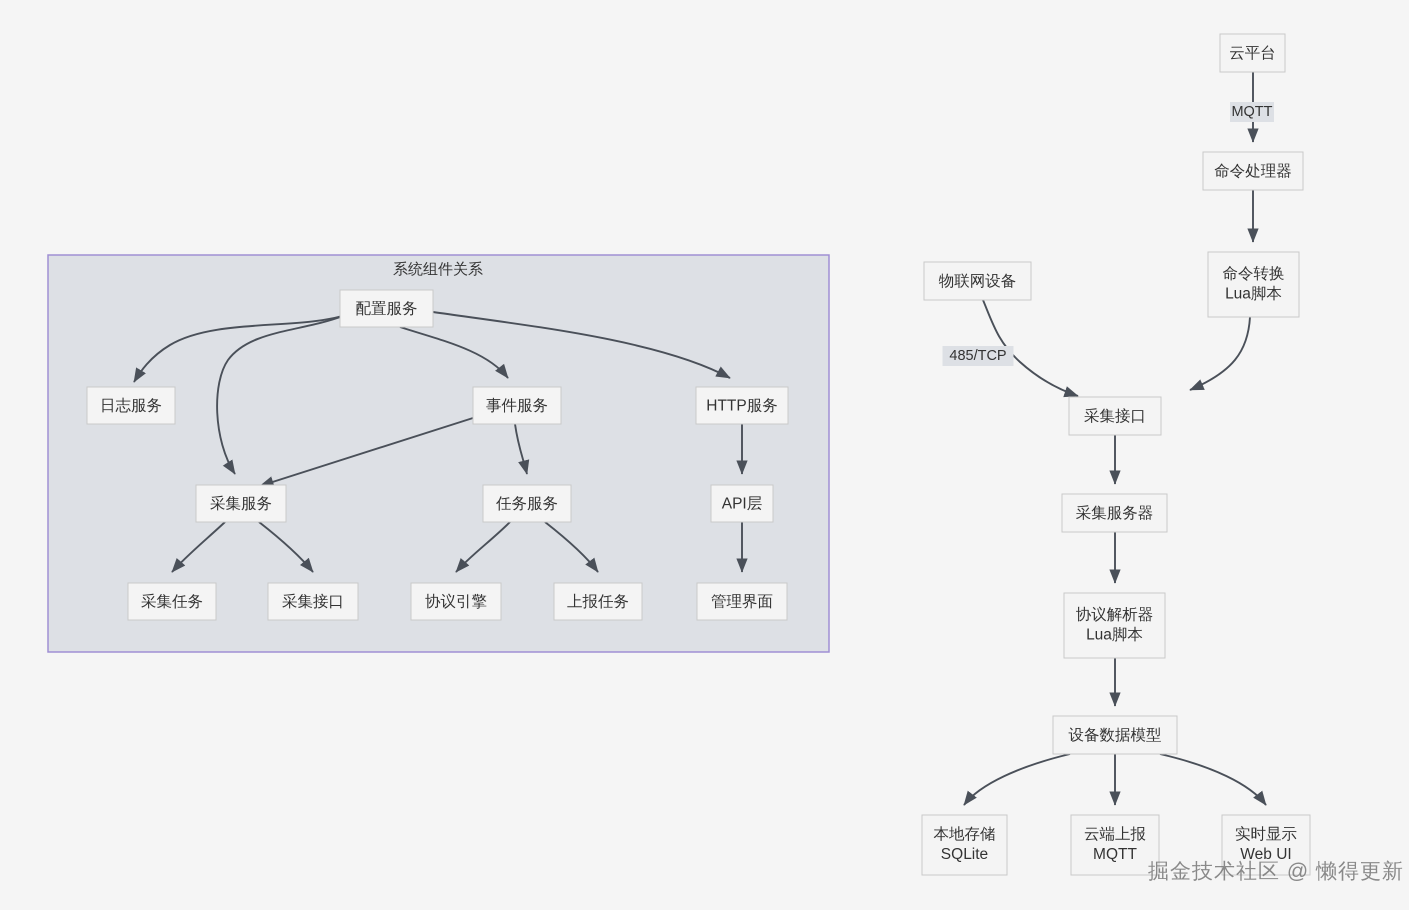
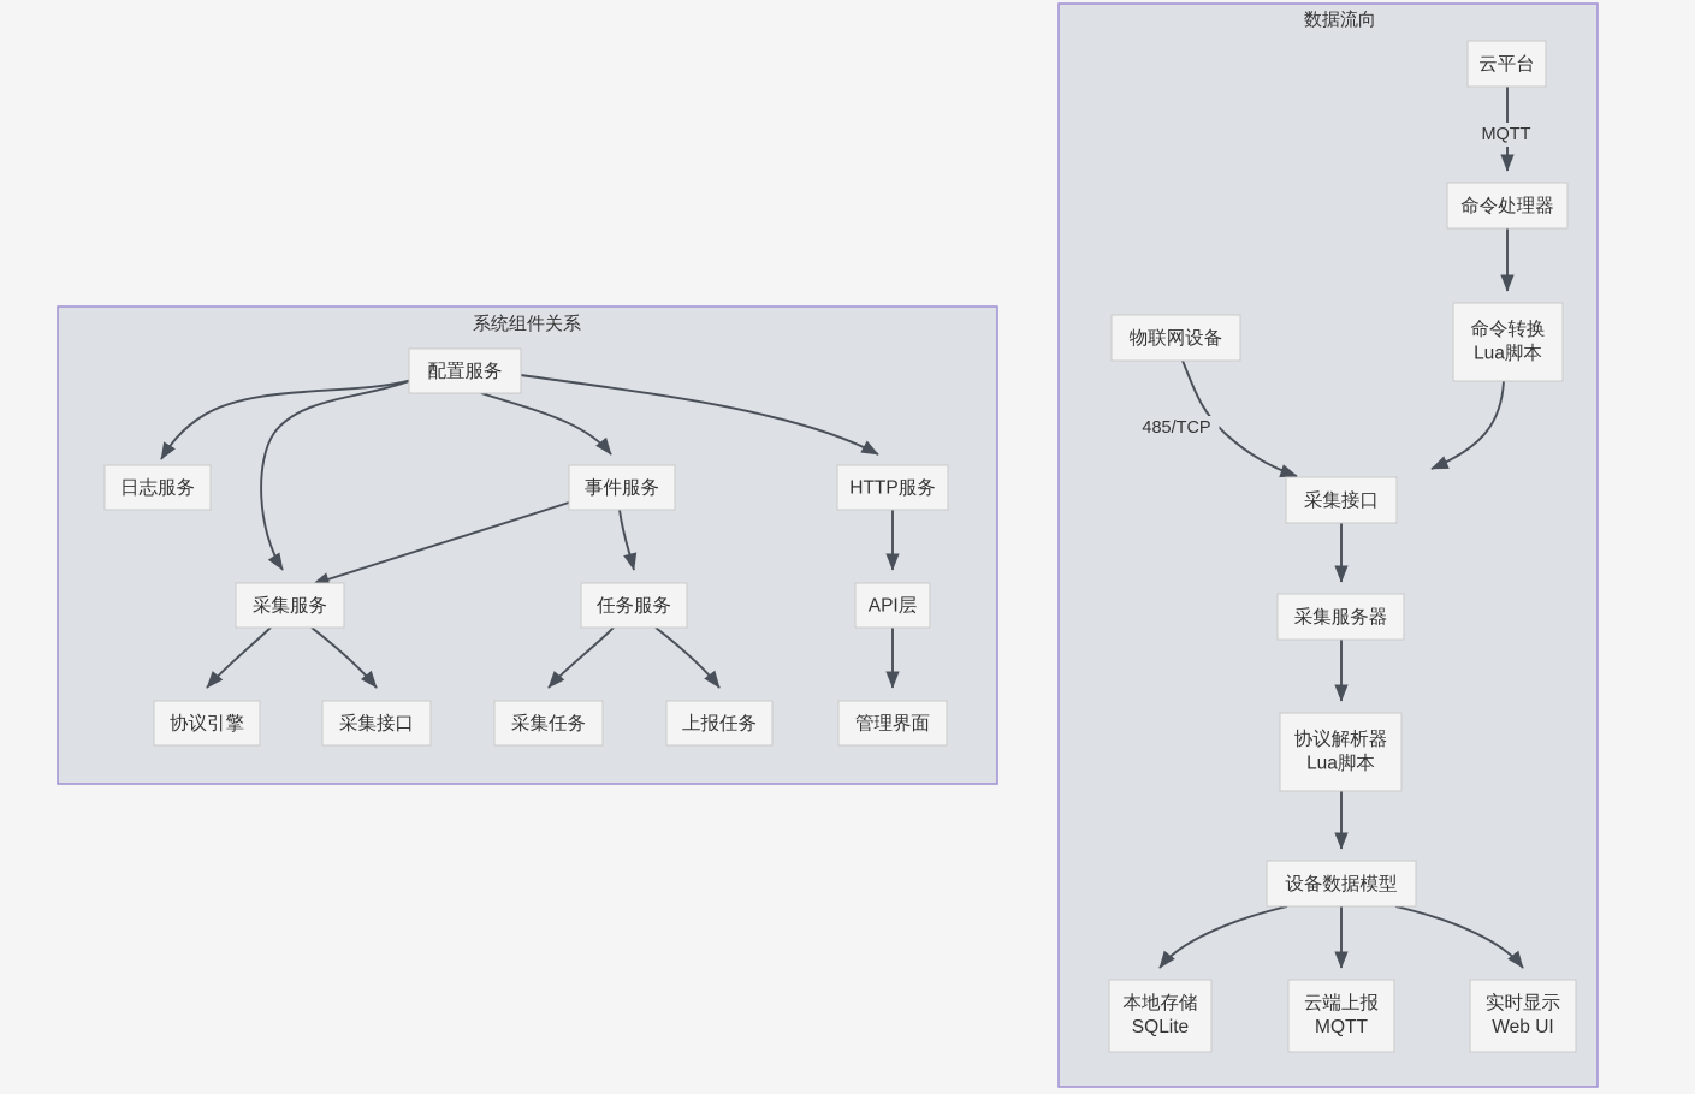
  系统组件关系
+ 数据流向
  配置服务
  日志服务
  事件服务
  HTTP服务
  采集服务
  任务服务
  API层
- 采集任务
+ 协议引擎
  采集接口
- 协议引擎
+ 采集任务
  上报任务
  管理界面
  云平台
  命令处理器
  命令转换
  Lua脚本
  物联网设备
  采集接口
  采集服务器
  协议解析器
  Lua脚本
  设备数据模型
  本地存储
  SQLite
  云端上报
  MQTT
  实时显示
  Web UI
  MQTT
  485/TCP
- 掘金技术社区 @ 懒得更新
